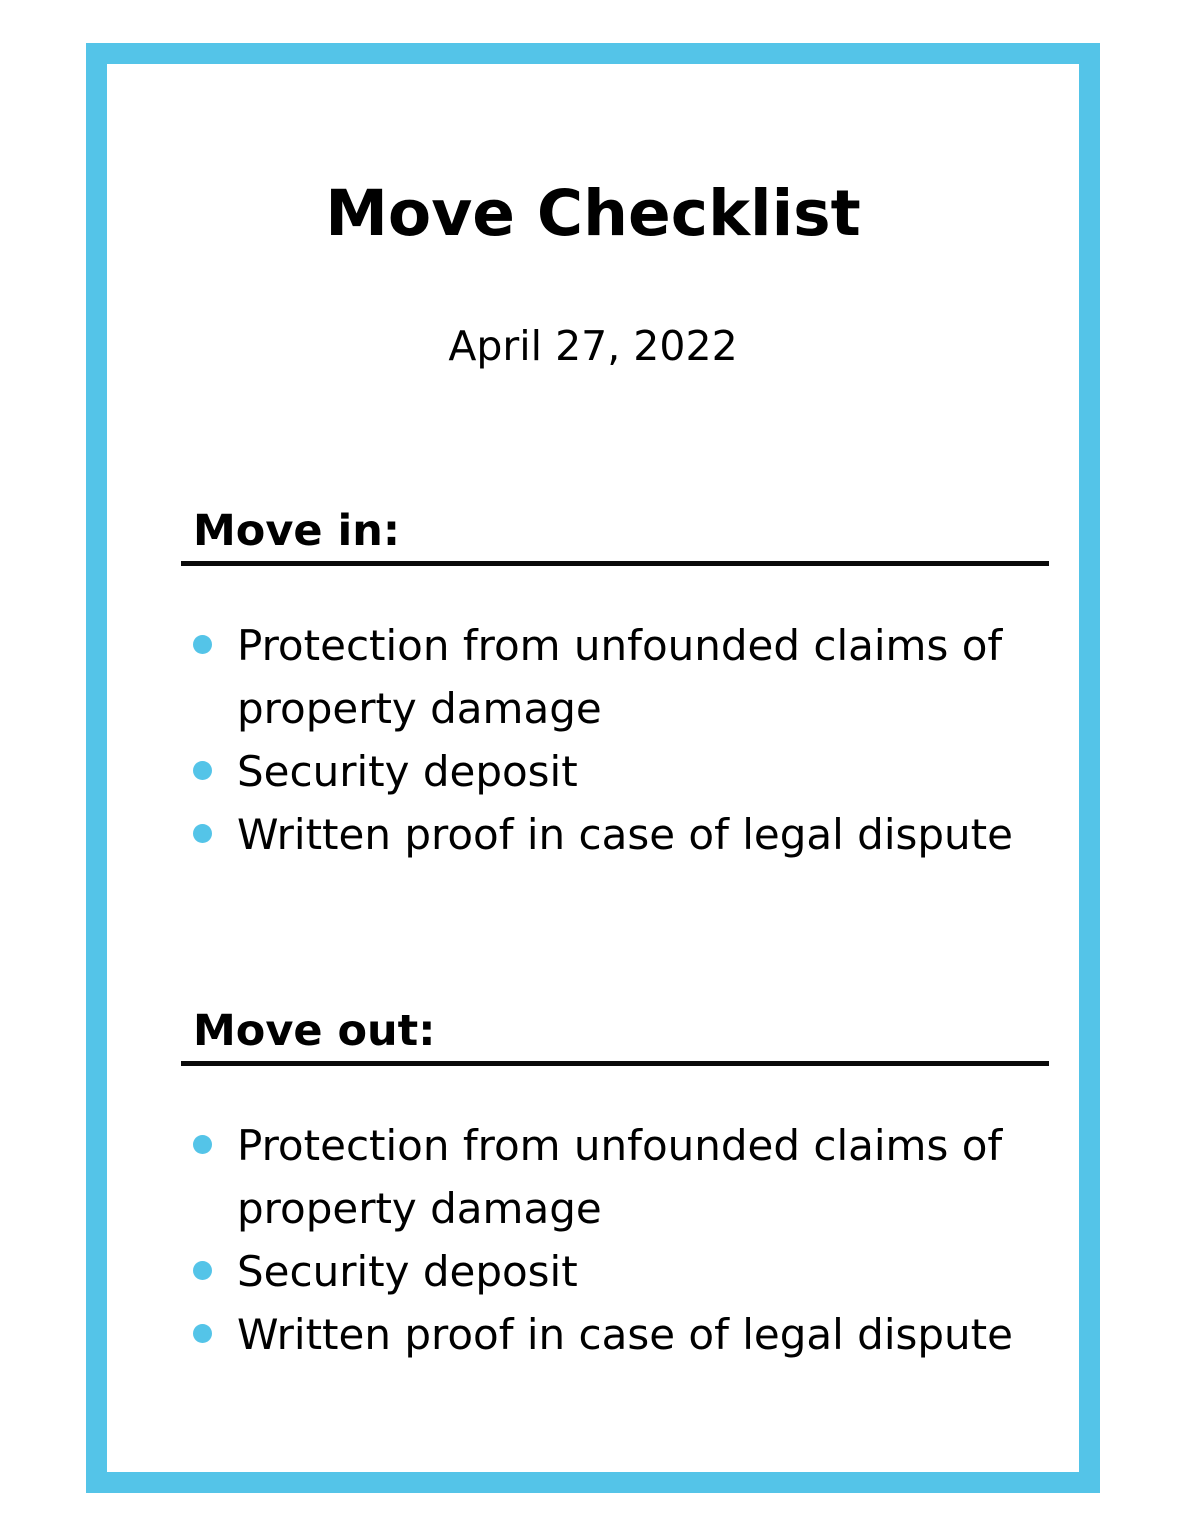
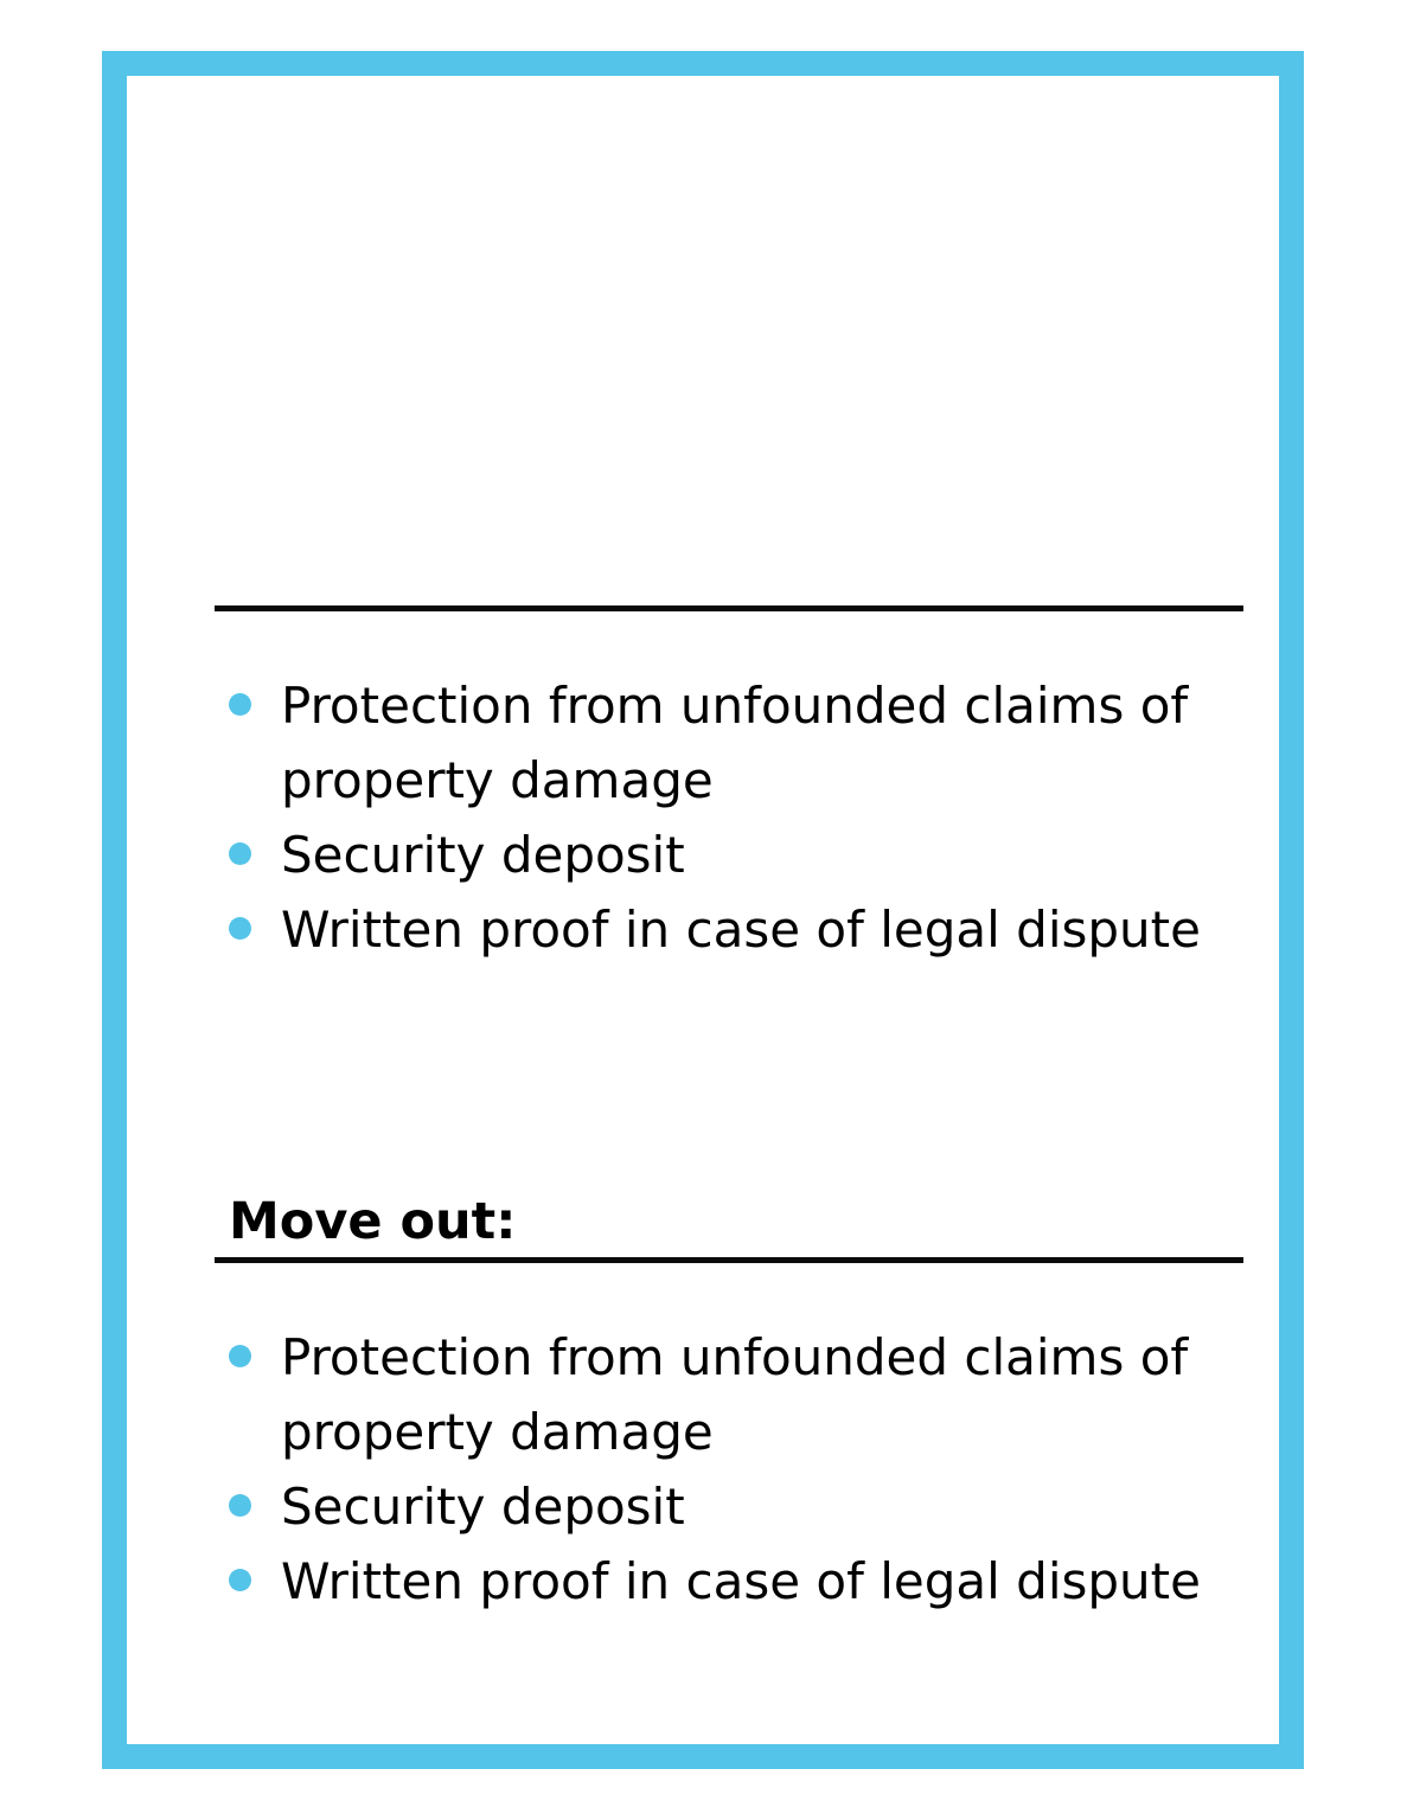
- Move Checklist
- April 27, 2022
- Move in:
  Protection from unfounded claims of property damage
  Security deposit
  Written proof in case of legal dispute
  Move out:
  Protection from unfounded claims of property damage
  Security deposit
  Written proof in case of legal dispute
